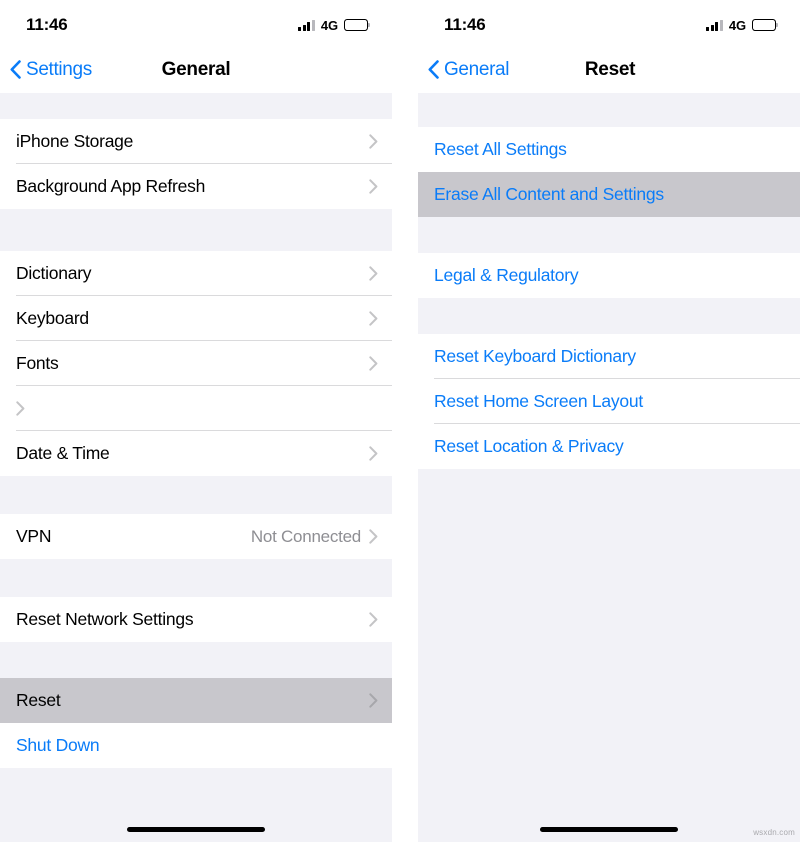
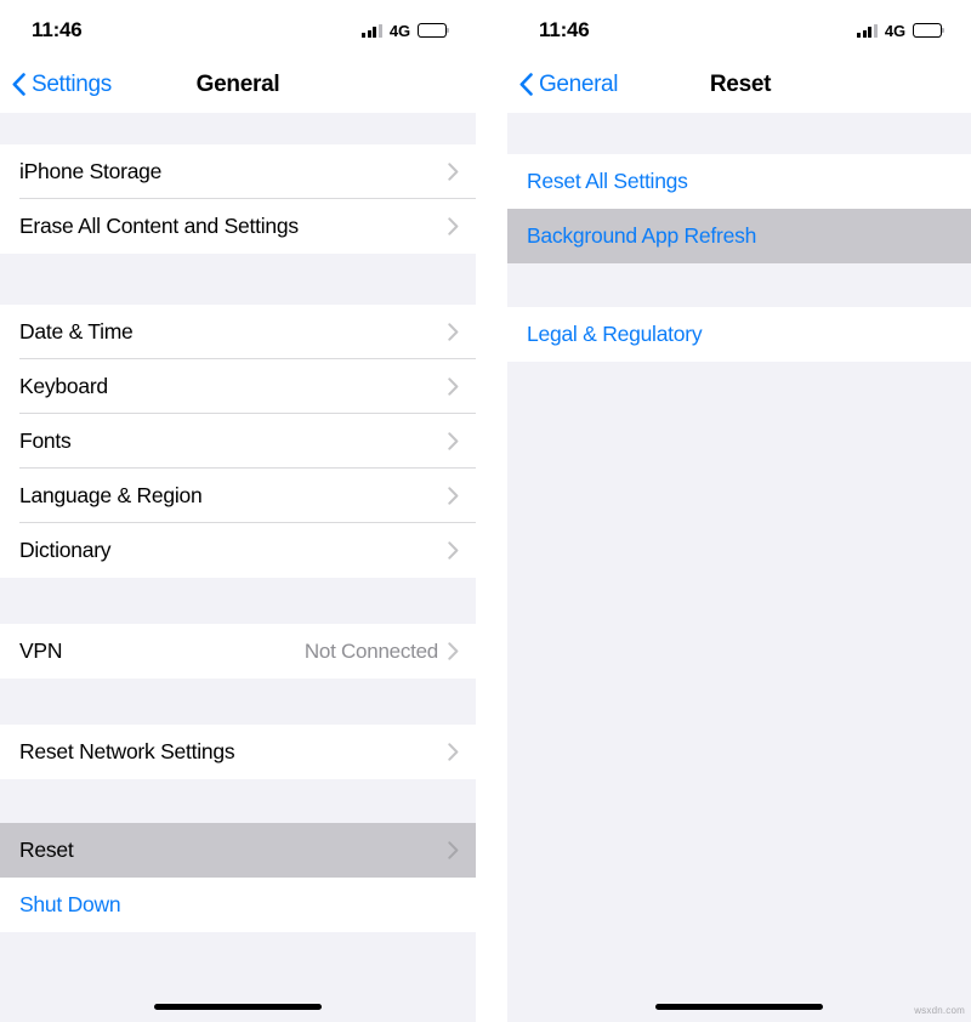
  11:46
  4G
  Settings
  General
  iPhone Storage
- Background App Refresh
+ Erase All Content and Settings
- Dictionary
+ Date & Time
  Keyboard
  Fonts
+ Language & Region
- Date & Time
+ Dictionary
  VPN
  Not Connected
  Reset Network Settings
  Reset
  Shut Down
  11:46
  4G
  General
  Reset
  Reset All Settings
- Erase All Content and Settings
+ Background App Refresh
  Legal & Regulatory
- Reset Keyboard Dictionary
- Reset Home Screen Layout
- Reset Location & Privacy
  wsxdn.com
